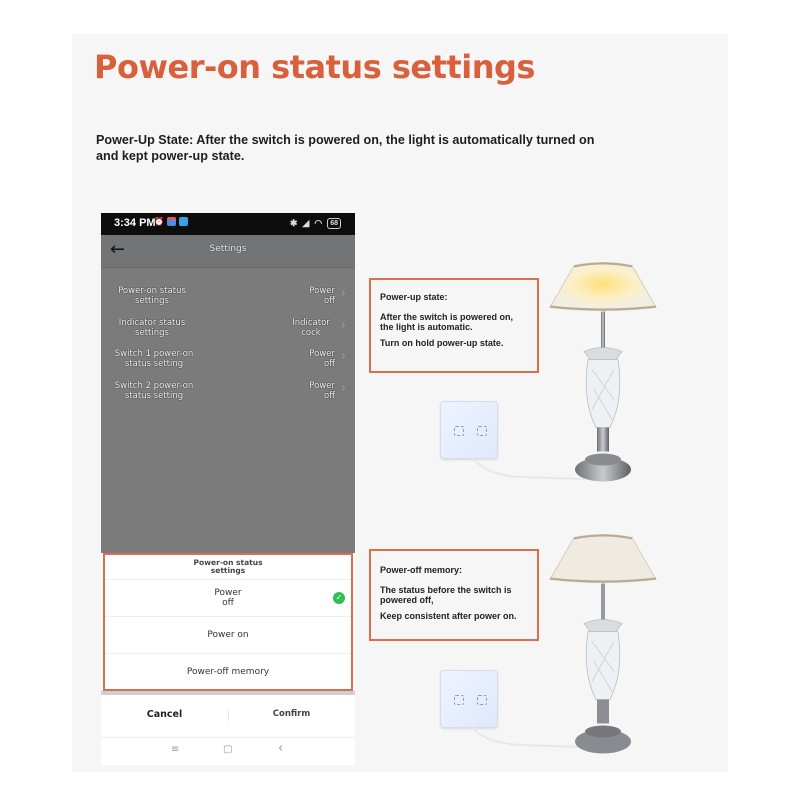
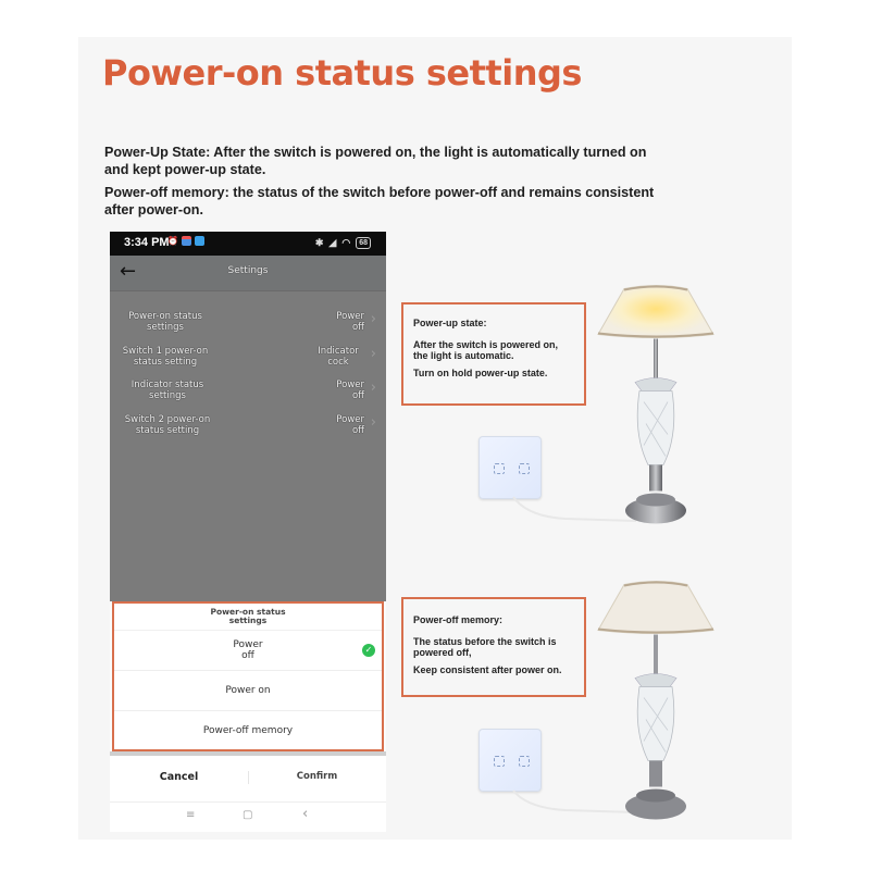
  Power-on status settings
  Power-Up State: After the switch is powered on, the light is automatically turned on and kept power-up state.
+ Power-off memory: the status of the switch before power-off and remains consistent after power-on.
  3:34 PM
  ⏰
  ✱
  ◢
  ◠
  ←
  Settings
  Power-on status settings
  Power off
  ›
- Indicator status settings
+ Switch 1 power-on status setting
  Indicator cock
  ›
- Switch 1 power-on status setting
+ Indicator status settings
  Power off
  ›
  Switch 2 power-on status setting
  Power off
  ›
  Power-on status settings
  Power off
  ✓
  Power on
  Power-off memory
  Cancel
  Confirm
  ≡
  ▢
  ‹
  Power-up state:
  After the switch is powered on, the light is automatic.
  Turn on hold power-up state.
  Power-off memory:
  The status before the switch is powered off,
  Keep consistent after power on.
